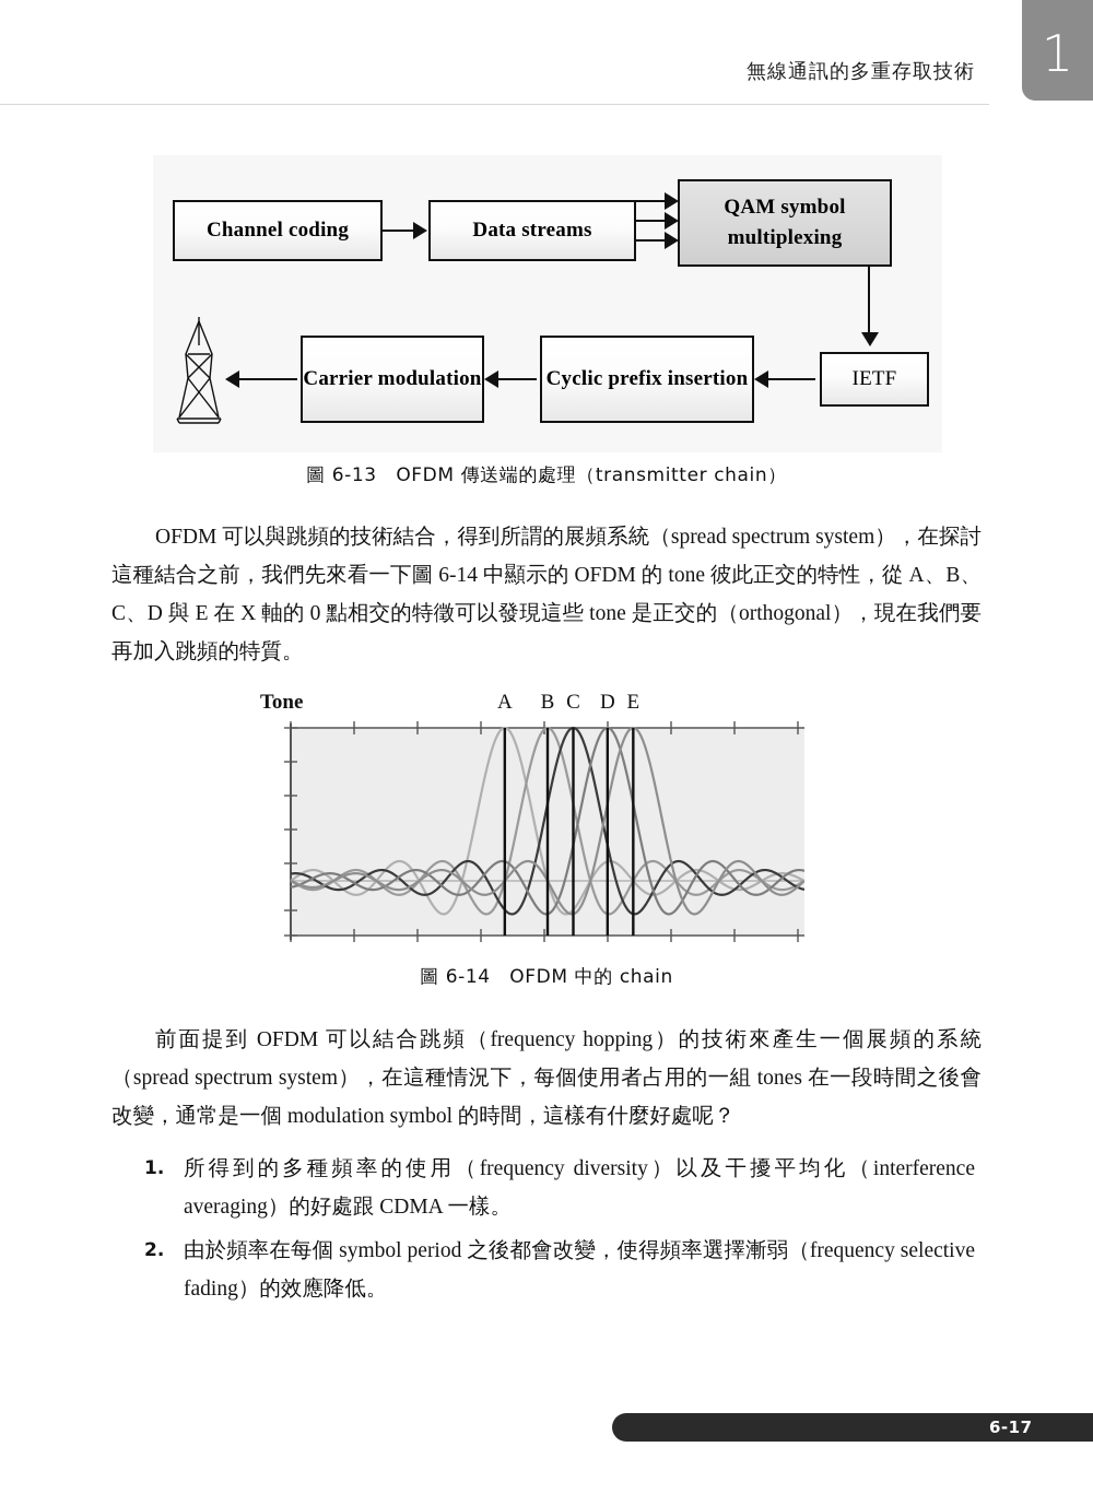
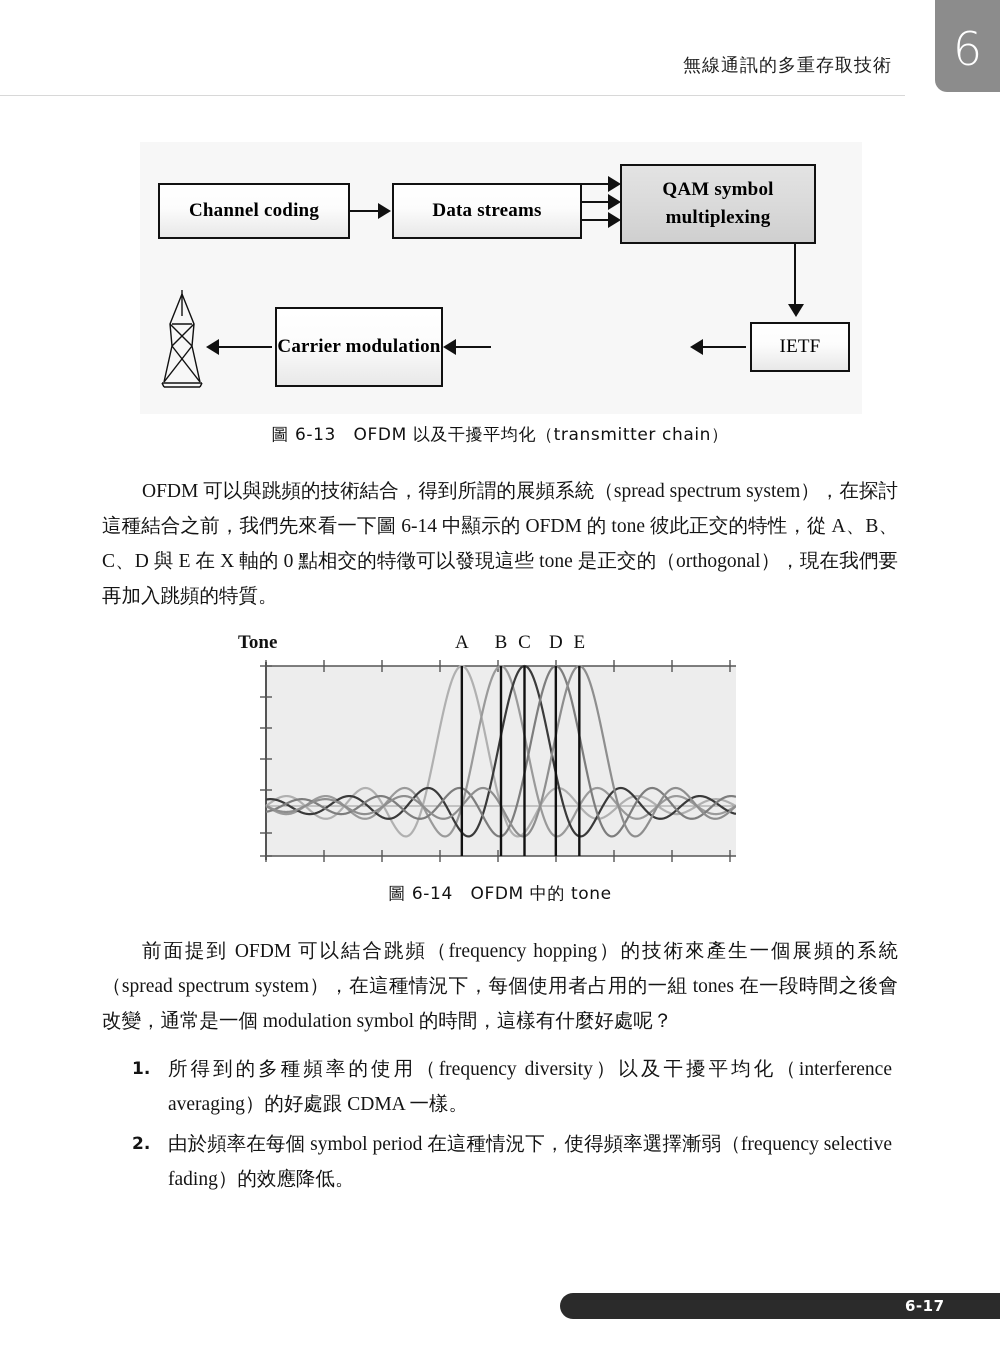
  無線通訊的多重存取技術
- 1
+ 6
  Channel coding
  Data streams
  QAM symbol multiplexing
- Cyclic prefix insertion
  Carrier modulation
  IETF
- 圖 6-13 OFDM 傳送端的處理（transmitter chain）
+ 圖 6-13 OFDM 以及干擾平均化（transmitter chain）
  OFDM 可以與跳頻的技術結合，得到所謂的展頻系統（spread spectrum system），在探討這種結合之前，我們先來看一下圖 6-14 中顯示的 OFDM 的 tone 彼此正交的特性，從 A、B、C、D 與 E 在 X 軸的 0 點相交的特徵可以發現這些 tone 是正交的（orthogonal），現在我們要再加入跳頻的特質。
  Tone
  A
  B
  C
  D
  E
- 圖 6-14 OFDM 中的 chain
+ 圖 6-14 OFDM 中的 tone
  前面提到 OFDM 可以結合跳頻（frequency hopping）的技術來產生一個展頻的系統（spread spectrum system），在這種情況下，每個使用者占用的一組 tones 在一段時間之後會改變，通常是一個 modulation symbol 的時間，這樣有什麼好處呢？
  1.
  所得到的多種頻率的使用（frequency diversity）以及干擾平均化（interference averaging）的好處跟 CDMA 一樣。
  2.
- 由於頻率在每個 symbol period 之後都會改變，使得頻率選擇漸弱（frequency selective fading）的效應降低。
+ 由於頻率在每個 symbol period 在這種情況下，使得頻率選擇漸弱（frequency selective fading）的效應降低。
  6-17
